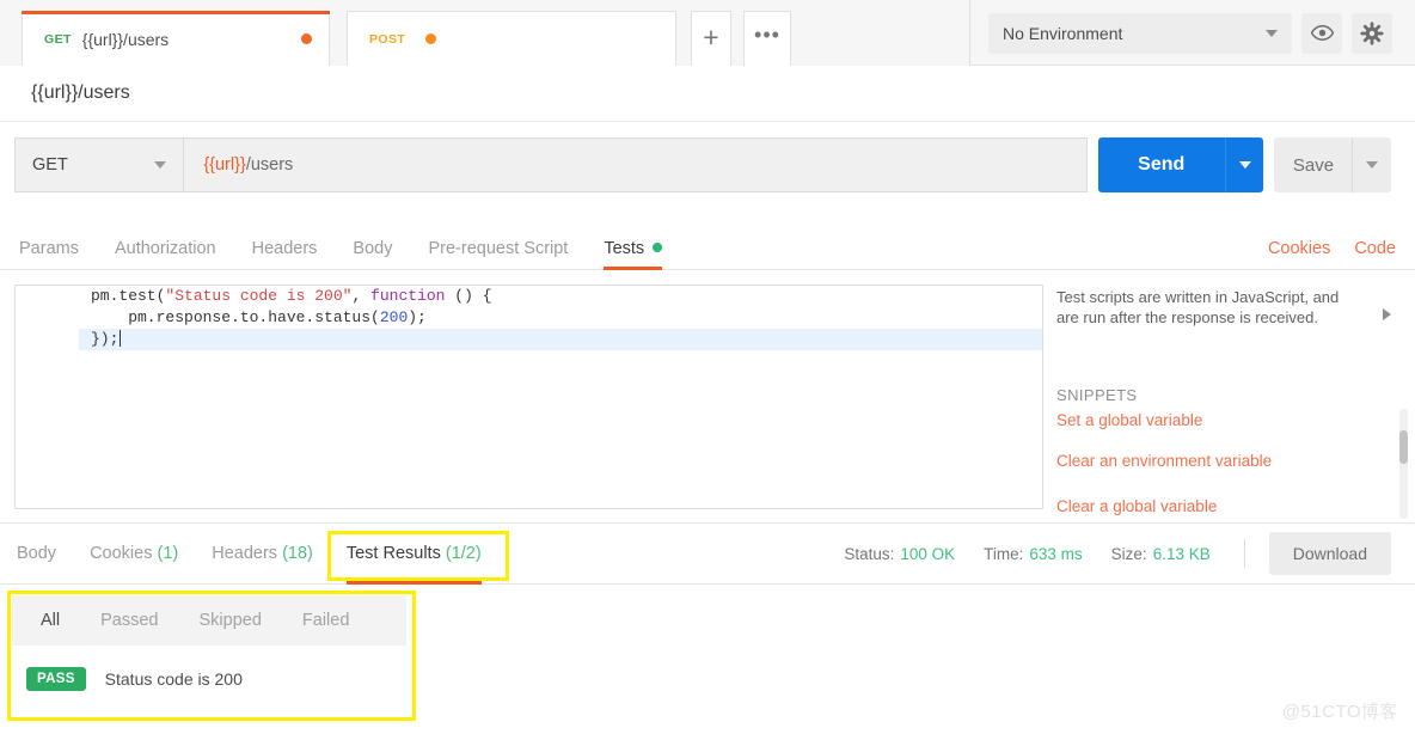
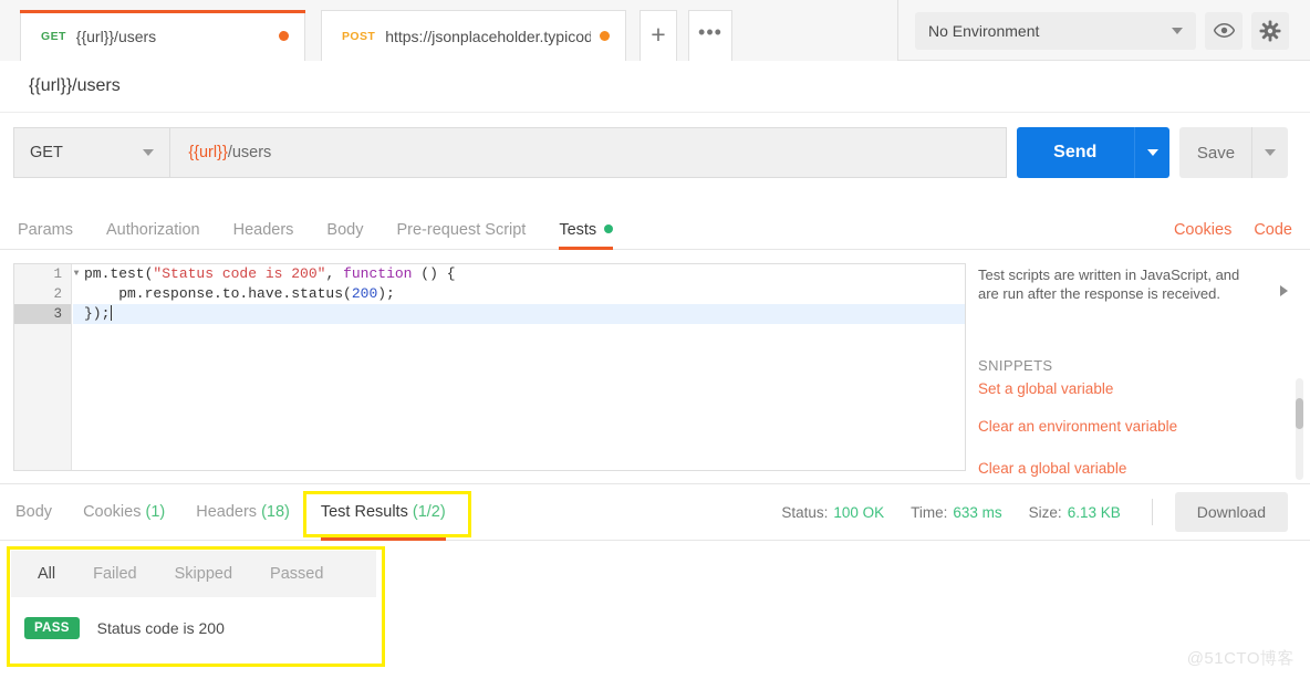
  GET
  {{url}}/users
  POST
+ https://jsonplaceholder.typicod
  +
  •••
  No Environment
  {{url}}/users
  GET
  {{url}}
  /users
  Send
  Save
  Params
  Authorization
  Headers
  Body
  Pre-request Script
  Tests
  Cookies
  Code
+ 1
+ ▼
+ 2
+ 3
  pm.test("Status code is 200", function () {
  pm.response.to.have.status(200);
  });
  Test scripts are written in JavaScript, and are run after the response is received.
  SNIPPETS
  Set a global variable
  Clear an environment variable
  Clear a global variable
  Body
  Cookies (1)
  Headers (18)
  Test Results (1/2)
  Status: 100 OK
  Time: 633 ms
  Size: 6.13 KB
  Download
  All
- Passed
+ Failed
  Skipped
- Failed
+ Passed
  PASS
  Status code is 200
  @51CTO博客
